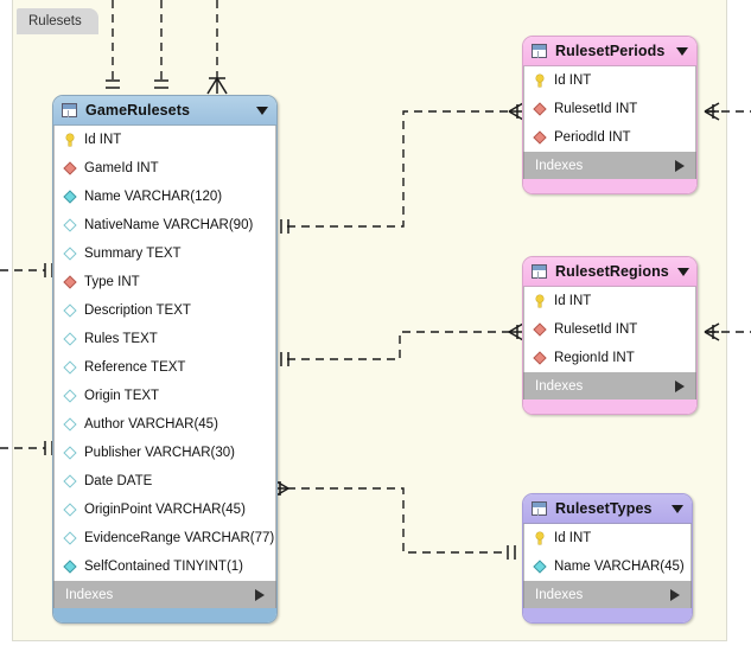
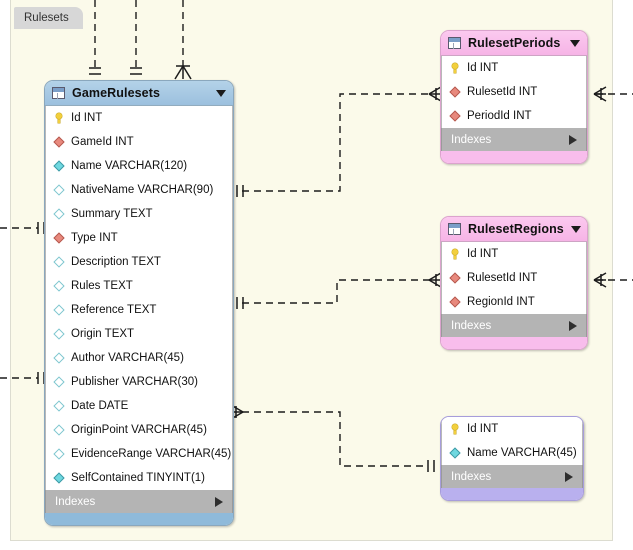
  Rulesets
  GameRulesets
  Id INT
  GameId INT
  Name VARCHAR(120)
  NativeName VARCHAR(90)
  Summary TEXT
  Type INT
  Description TEXT
  Rules TEXT
  Reference TEXT
  Origin TEXT
  Author VARCHAR(45)
  Publisher VARCHAR(30)
  Date DATE
  OriginPoint VARCHAR(45)
- EvidenceRange VARCHAR(77)
+ EvidenceRange VARCHAR(45)
  SelfContained TINYINT(1)
  Indexes
  RulesetPeriods
  Id INT
  RulesetId INT
  PeriodId INT
  Indexes
  RulesetRegions
  Id INT
  RulesetId INT
  RegionId INT
  Indexes
- RulesetTypes
  Id INT
  Name VARCHAR(45)
  Indexes
